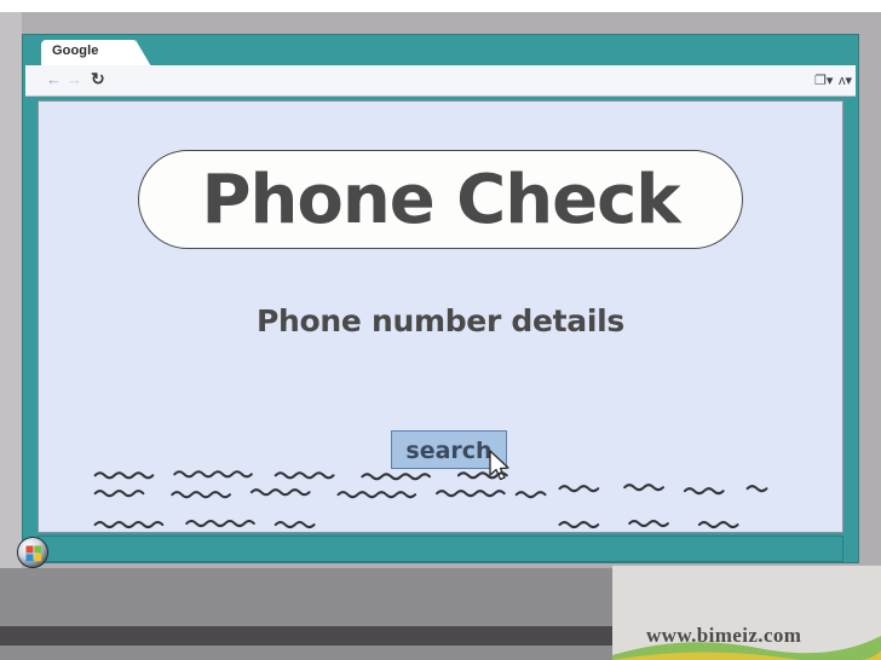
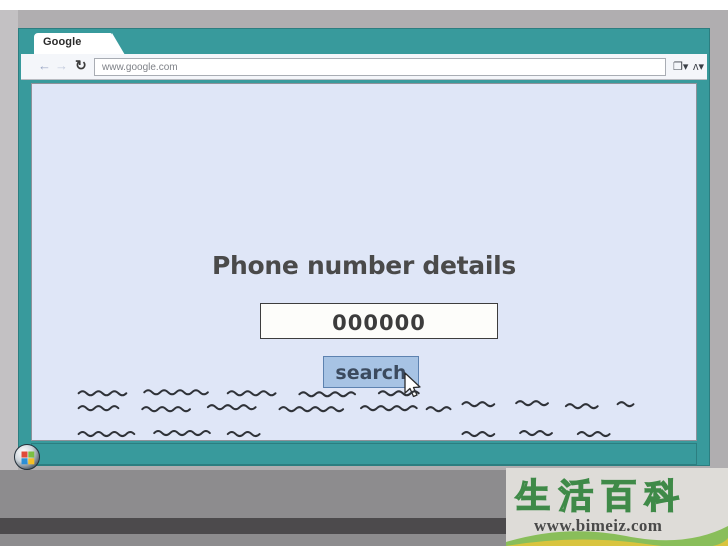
  Google
  ←
  →
  ↻
+ www.google.com
  ❐▾
  ᴧ▾
- Phone Check
  Phone number details
+ 000000
  search
+ 生活百科
  www.bimeiz.com
